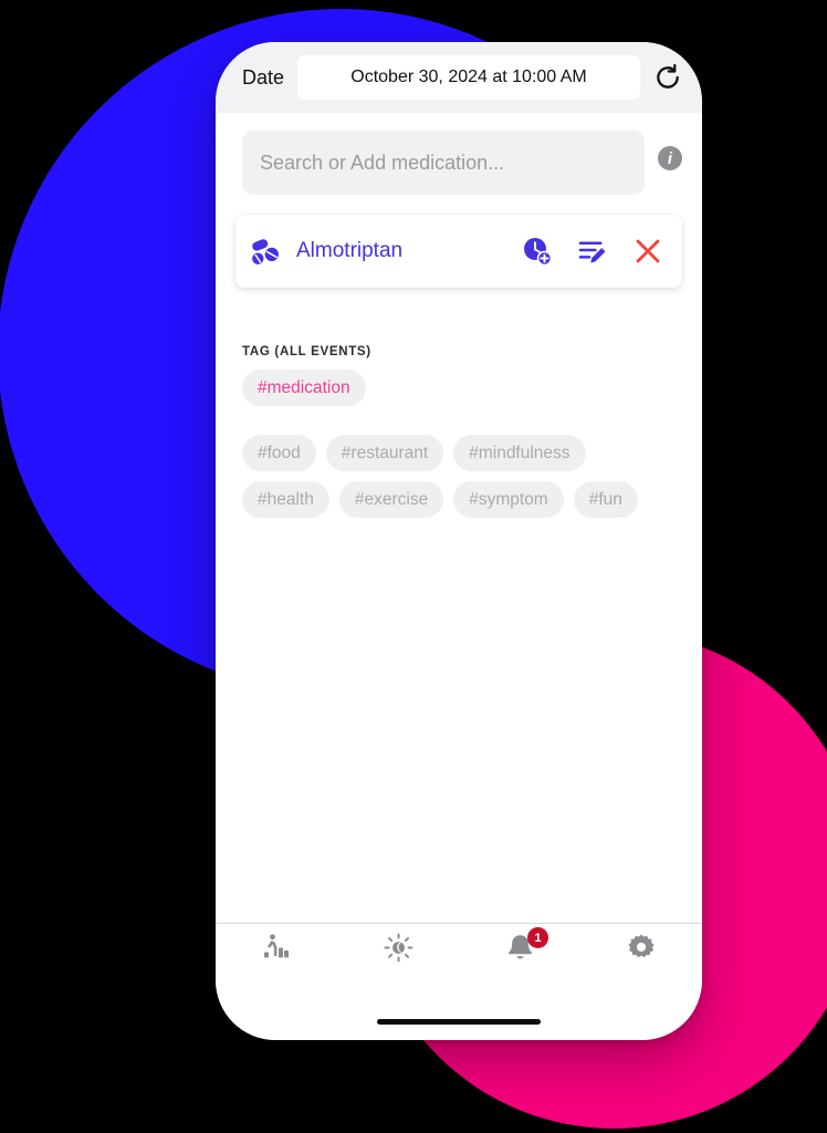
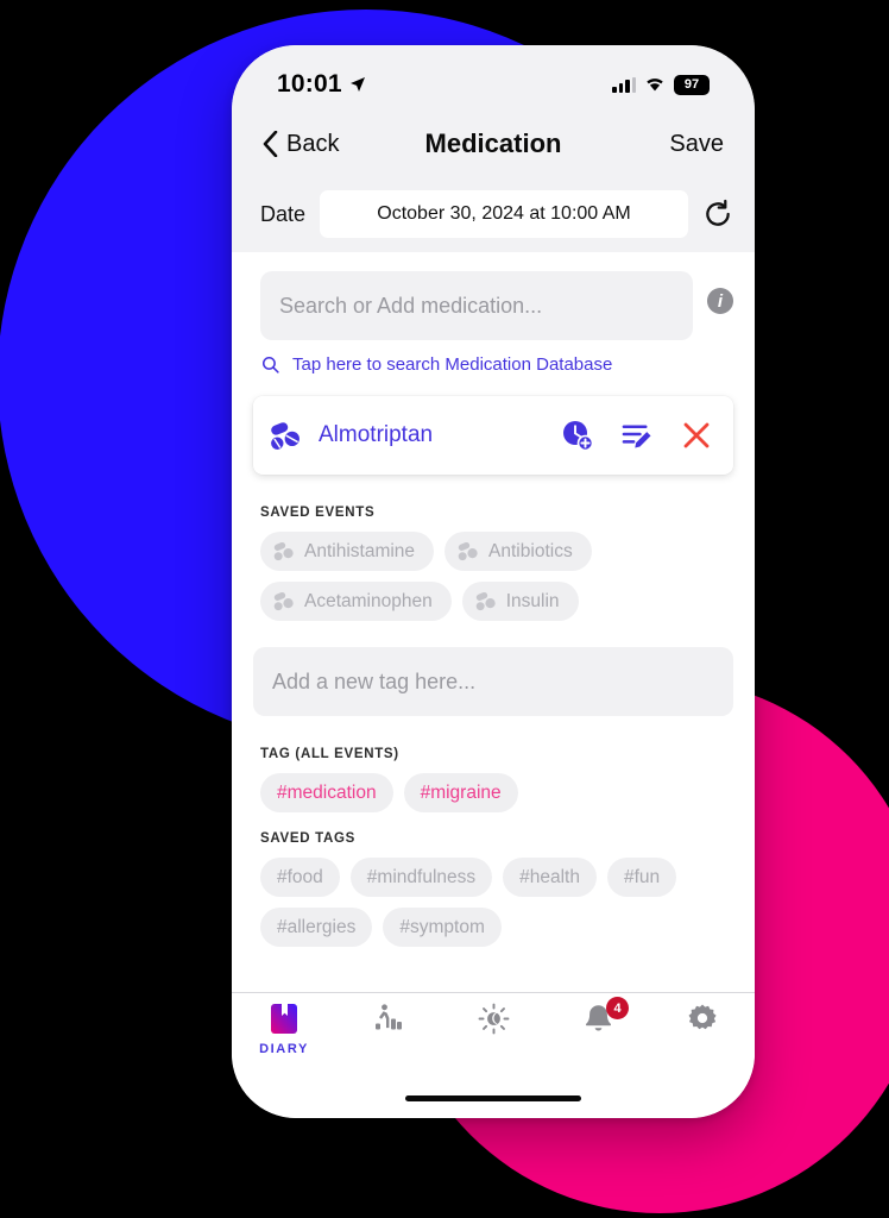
+ 10:01
+ 97
+ Back
+ Medication
+ Save
  Date
  October 30, 2024 at 10:00 AM
  Search or Add medication...
  i
+ Tap here to search Medication Database
  Almotriptan
+ SAVED EVENTS
+ Antihistamine
+ Antibiotics
+ Acetaminophen
+ Insulin
+ Add a new tag here...
  TAG (ALL EVENTS)
  #medication
+ #migraine
+ SAVED TAGS
  #food
- #restaurant
  #mindfulness
  #health
- #exercise
- #symptom
+ #fun
+ #allergies
- #fun
+ #symptom
+ DIARY
- 1
+ 4
